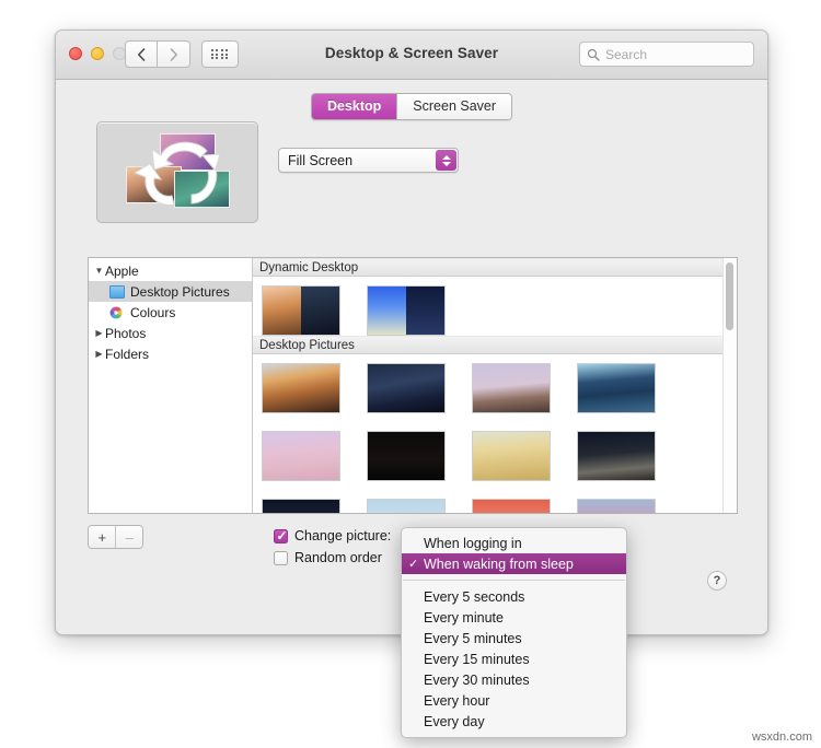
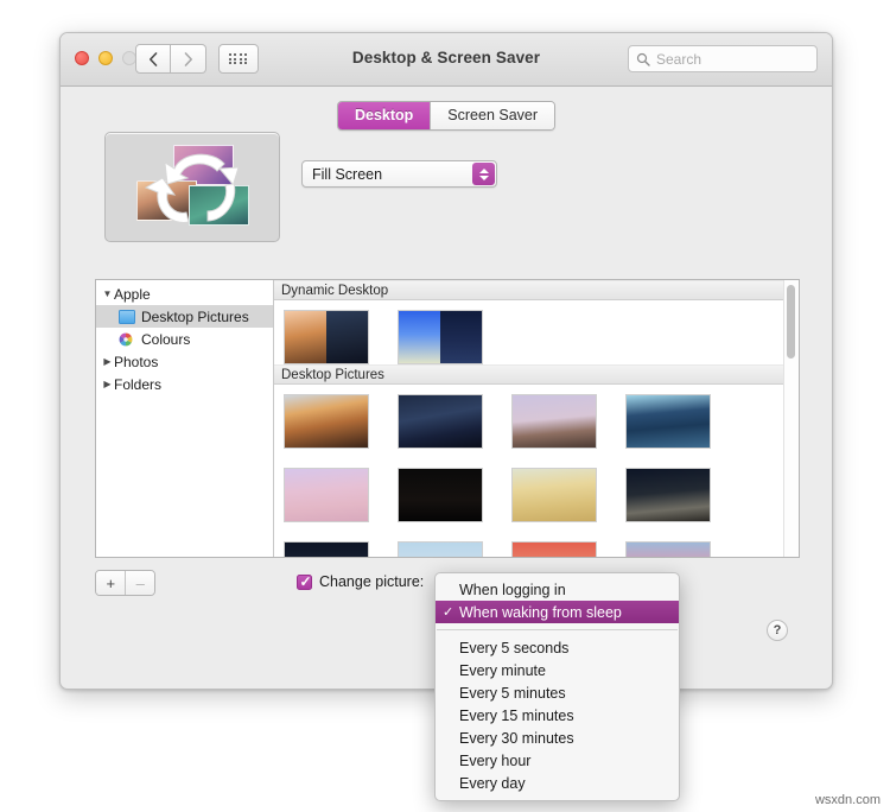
  Desktop & Screen Saver
  Search
  Desktop
  Screen Saver
  Fill Screen
  ▼
  Apple
  Desktop Pictures
  Colours
  ▶
  Photos
  ▶
  Folders
  Dynamic Desktop
  Desktop Pictures
  +
  –
  Change picture:
- Random order
  ?
  When logging in
  ✓
  When waking from sleep
  Every 5 seconds
  Every minute
  Every 5 minutes
  Every 15 minutes
  Every 30 minutes
  Every hour
  Every day
  wsxdn.com
